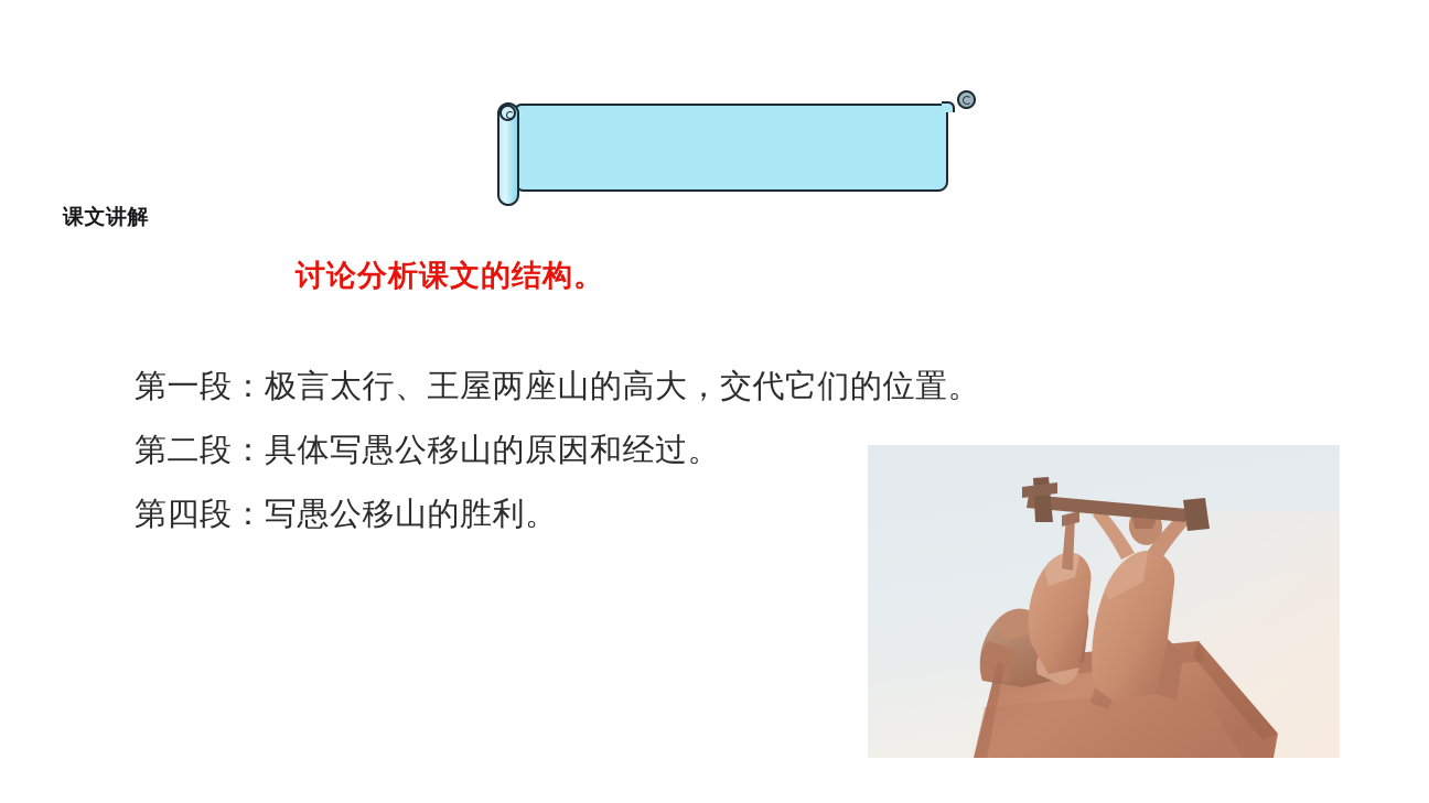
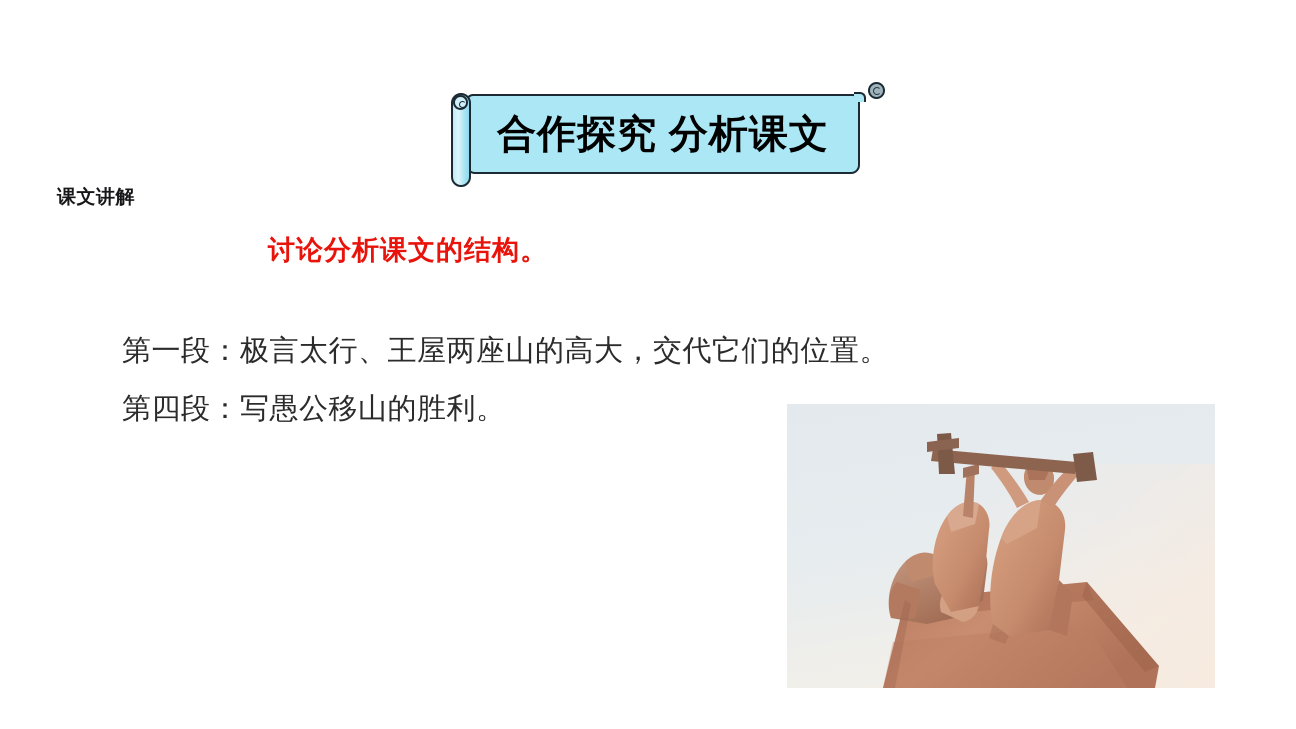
+ 合作探究 分析课文
  课文讲解
  讨论分析课文的结构。
  第一段：极言太行、王屋两座山的高大，交代它们的位置。
- 第二段：具体写愚公移山的原因和经过。
  第四段：写愚公移山的胜利。
